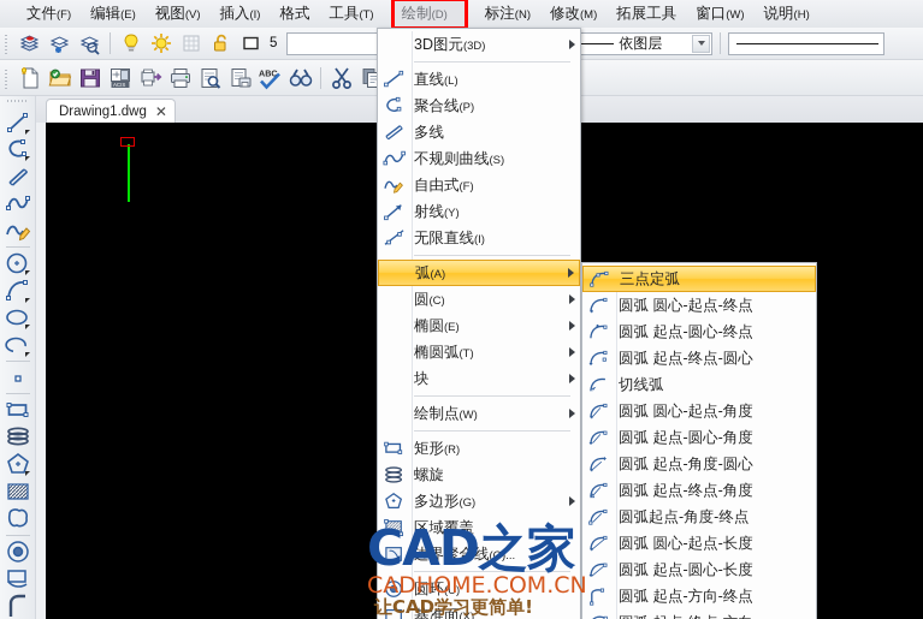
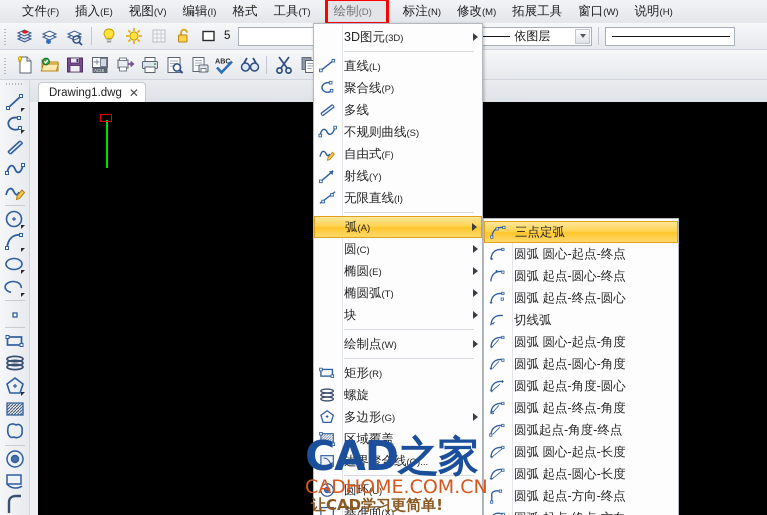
  文件(F)
- 编辑(E)
+ 插入(E)
  视图(V)
- 插入(I)
+ 编辑(I)
  格式
  工具(T)
  绘制(D)
  标注(N)
  修改(M)
  拓展工具
  窗口(W)
  说明(H)
  5
  依图层
  ABC
  Drawing1.dwg
  ✕
  3D图元(3D)
  直线(L)
  聚合线(P)
  多线
  不规则曲线(S)
  自由式(F)
  射线(Y)
  无限直线(I)
  弧(A)
  圆(C)
  椭圆(E)
  椭圆弧(T)
  块
  绘制点(W)
  矩形(R)
  螺旋
  多边形(G)
  区域覆盖
  边界聚合线(O)...
  圆环(U)
  基准面(X)
  三点定弧
  圆弧 圆心-起点-终点
  圆弧 起点-圆心-终点
  圆弧 起点-终点-圆心
  切线弧
  圆弧 圆心-起点-角度
  圆弧 起点-圆心-角度
  圆弧 起点-角度-圆心
  圆弧 起点-终点-角度
  圆弧起点-角度-终点
  圆弧 圆心-起点-长度
  圆弧 起点-圆心-长度
  圆弧 起点-方向-终点
  CAD之家
  CADHOME.COM.CN
  让CAD学习更简单!
